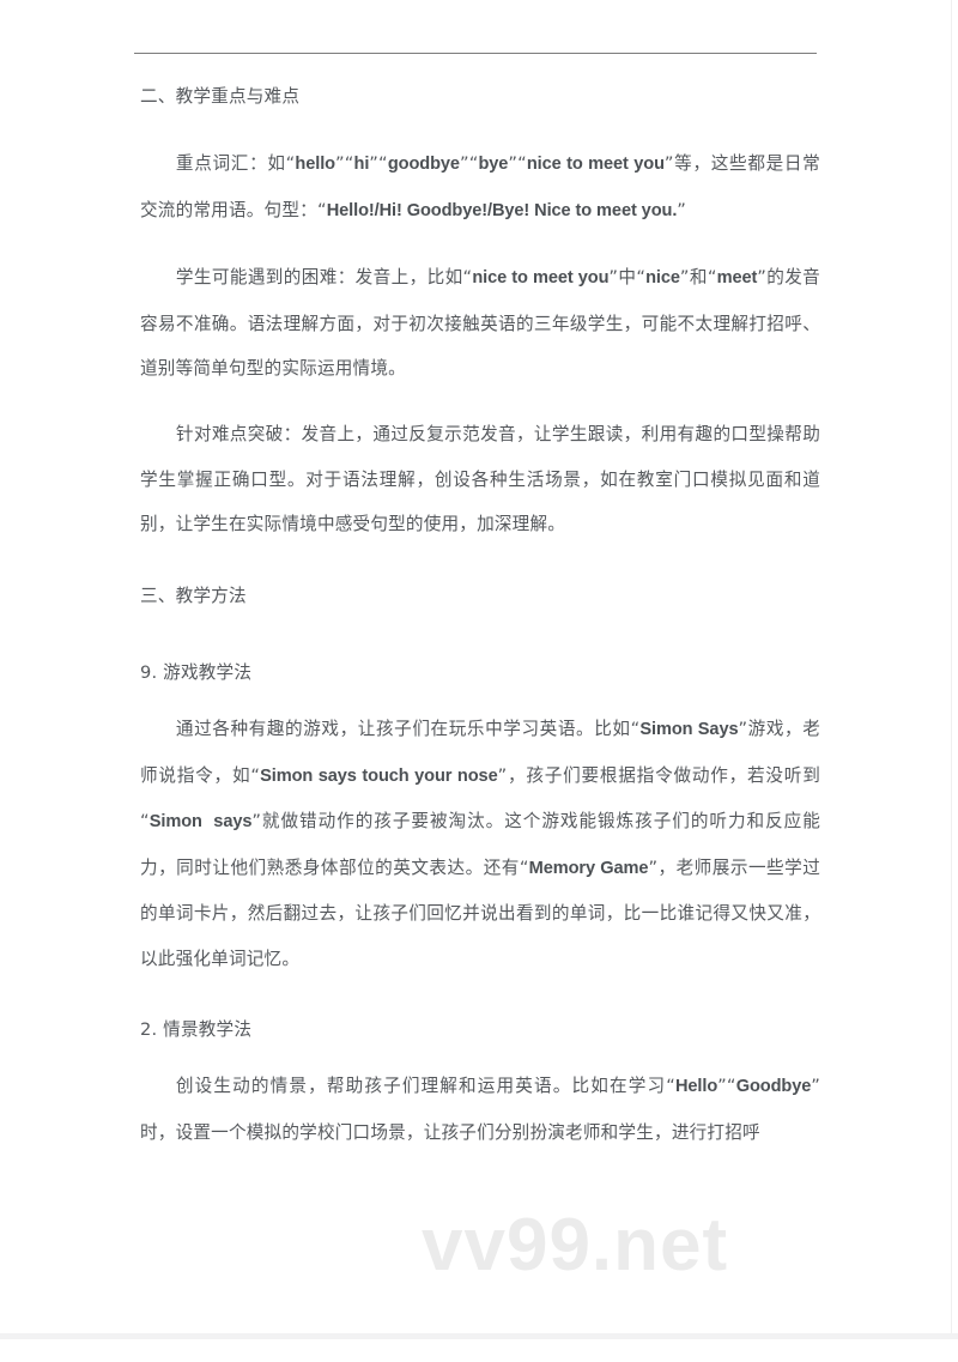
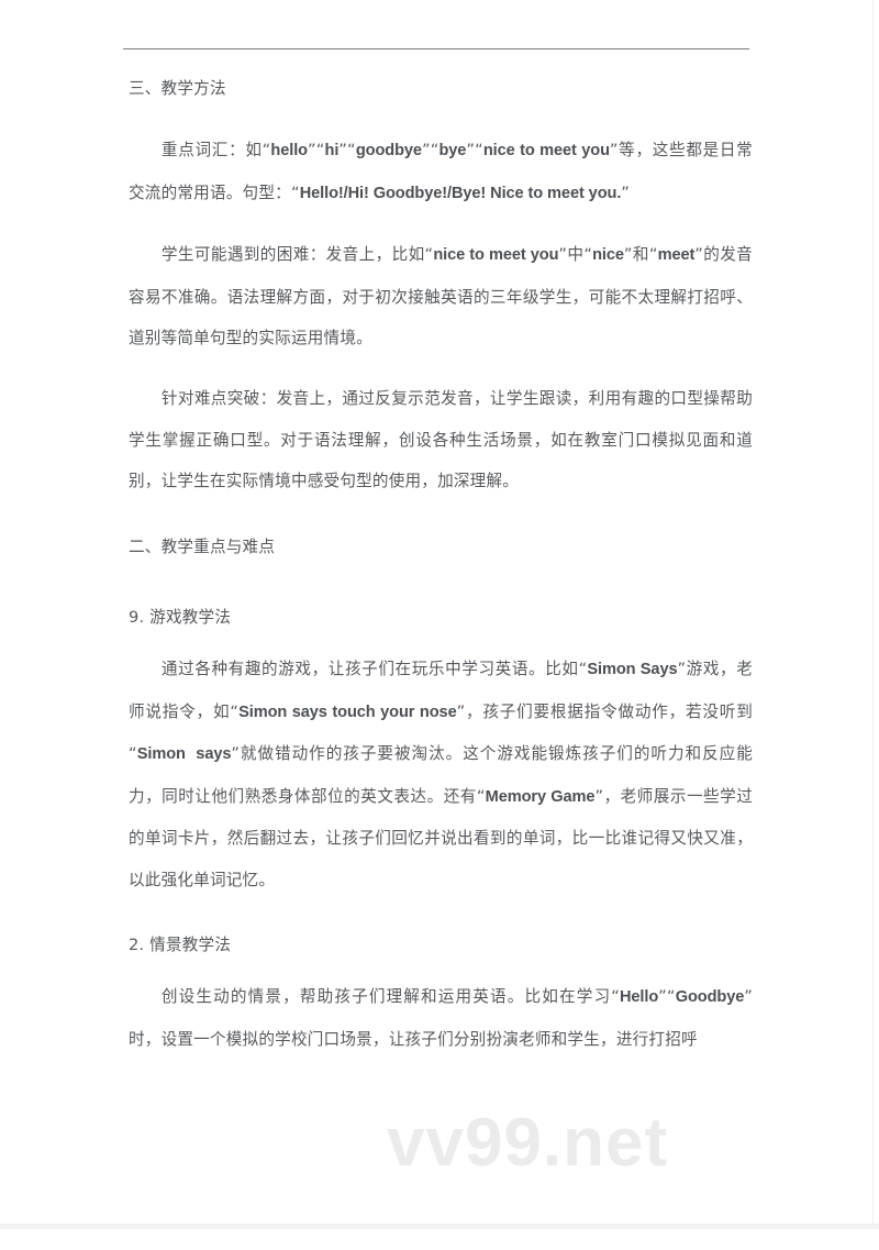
- 二、教学重点与难点
+ 三、教学方法
  重点词汇：如“hello”“hi”“goodbye”“bye”“nice to meet you”等，这些都是日常交流的常用语。句型：“Hello!/Hi! Goodbye!/Bye! Nice to meet you.”
  学生可能遇到的困难：发音上，比如“nice to meet you”中“nice”和“meet”的发音容易不准确。语法理解方面，对于初次接触英语的三年级学生，可能不太理解打招呼、道别等简单句型的实际运用情境。
  针对难点突破：发音上，通过反复示范发音，让学生跟读，利用有趣的口型操帮助学生掌握正确口型。对于语法理解，创设各种生活场景，如在教室门口模拟见面和道别，让学生在实际情境中感受句型的使用，加深理解。
- 三、教学方法
+ 二、教学重点与难点
  9. 游戏教学法
  通过各种有趣的游戏，让孩子们在玩乐中学习英语。比如“Simon Says”游戏，老师说指令，如“Simon says touch your nose”，孩子们要根据指令做动作，若没听到“Simon says”就做错动作的孩子要被淘汰。这个游戏能锻炼孩子们的听力和反应能力，同时让他们熟悉身体部位的英文表达。还有“Memory Game”，老师展示一些学过的单词卡片，然后翻过去，让孩子们回忆并说出看到的单词，比一比谁记得又快又准，以此强化单词记忆。
  2. 情景教学法
  创设生动的情景，帮助孩子们理解和运用英语。比如在学习“Hello”“Goodbye”时，设置一个模拟的学校门口场景，让孩子们分别扮演老师和学生，进行打招呼
